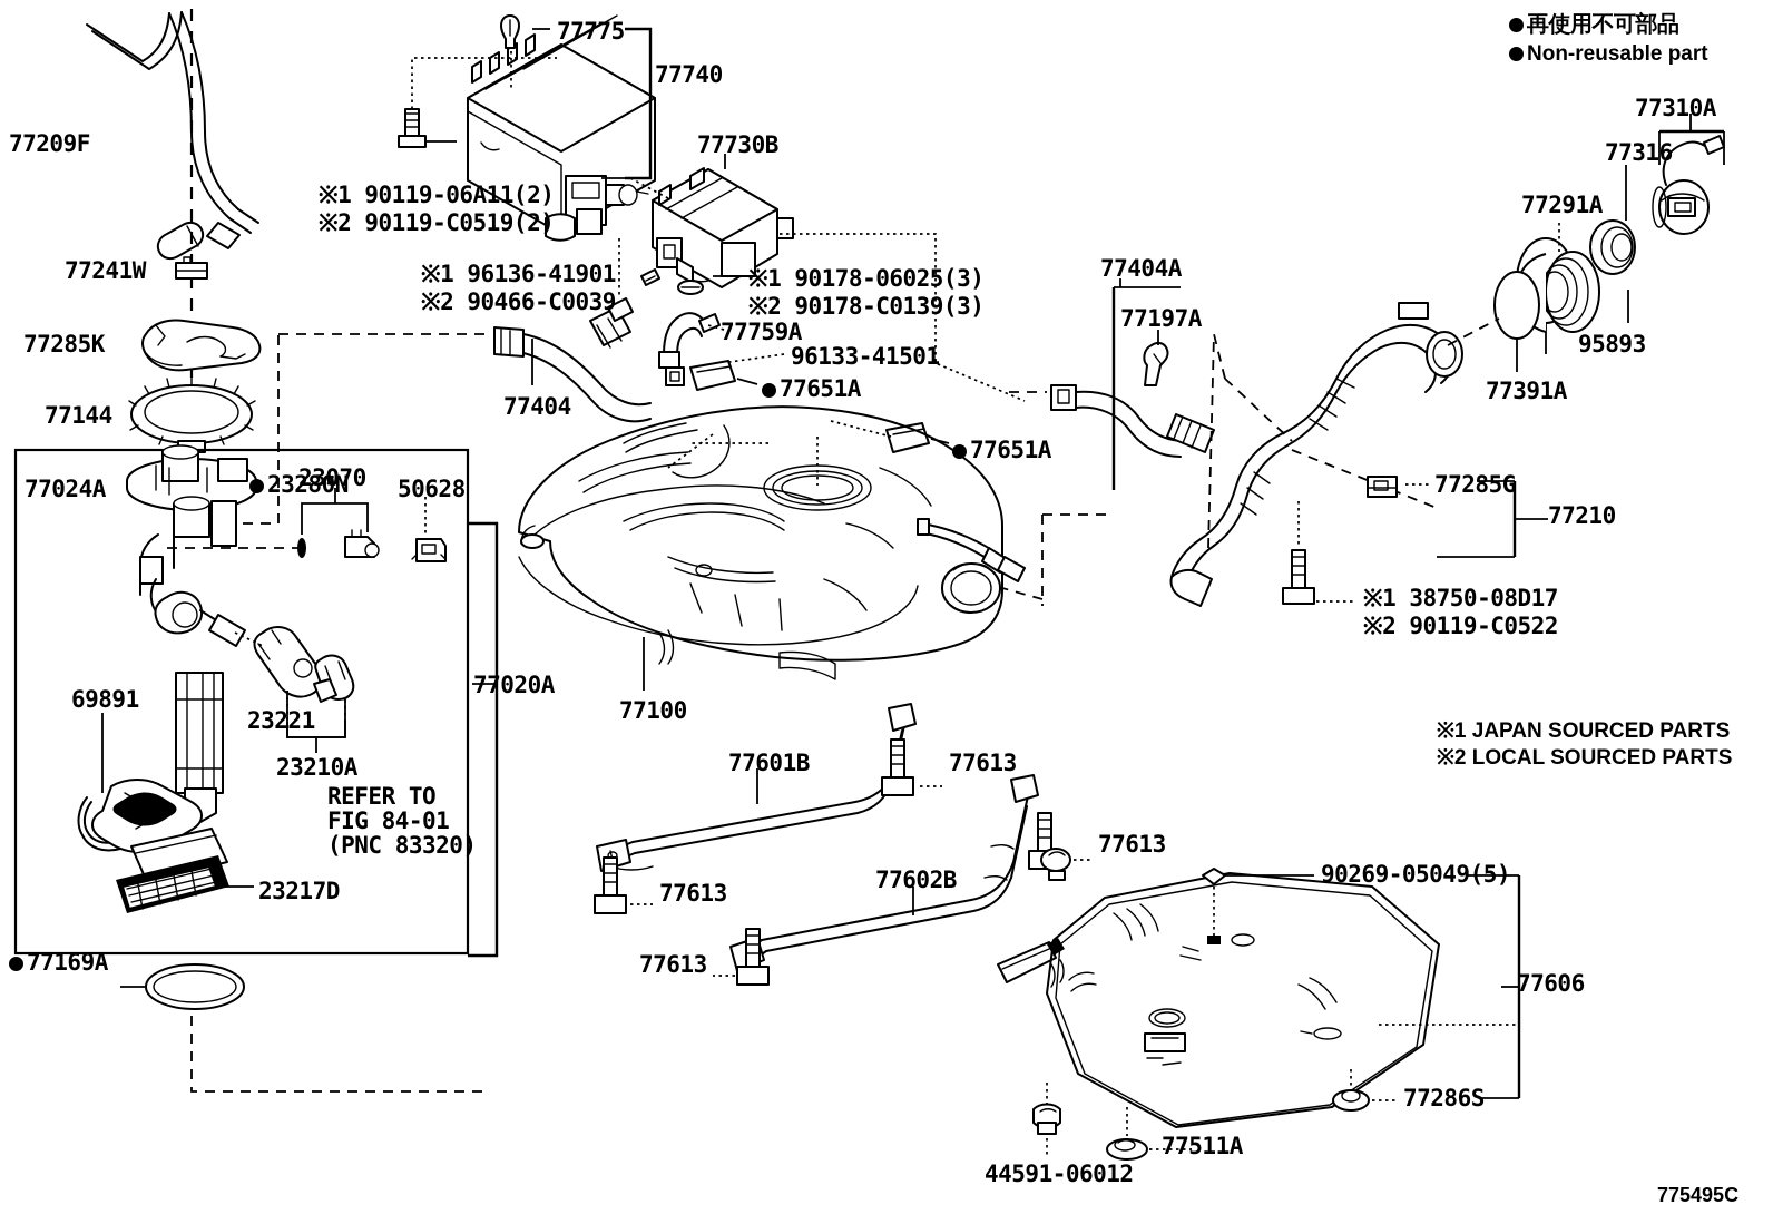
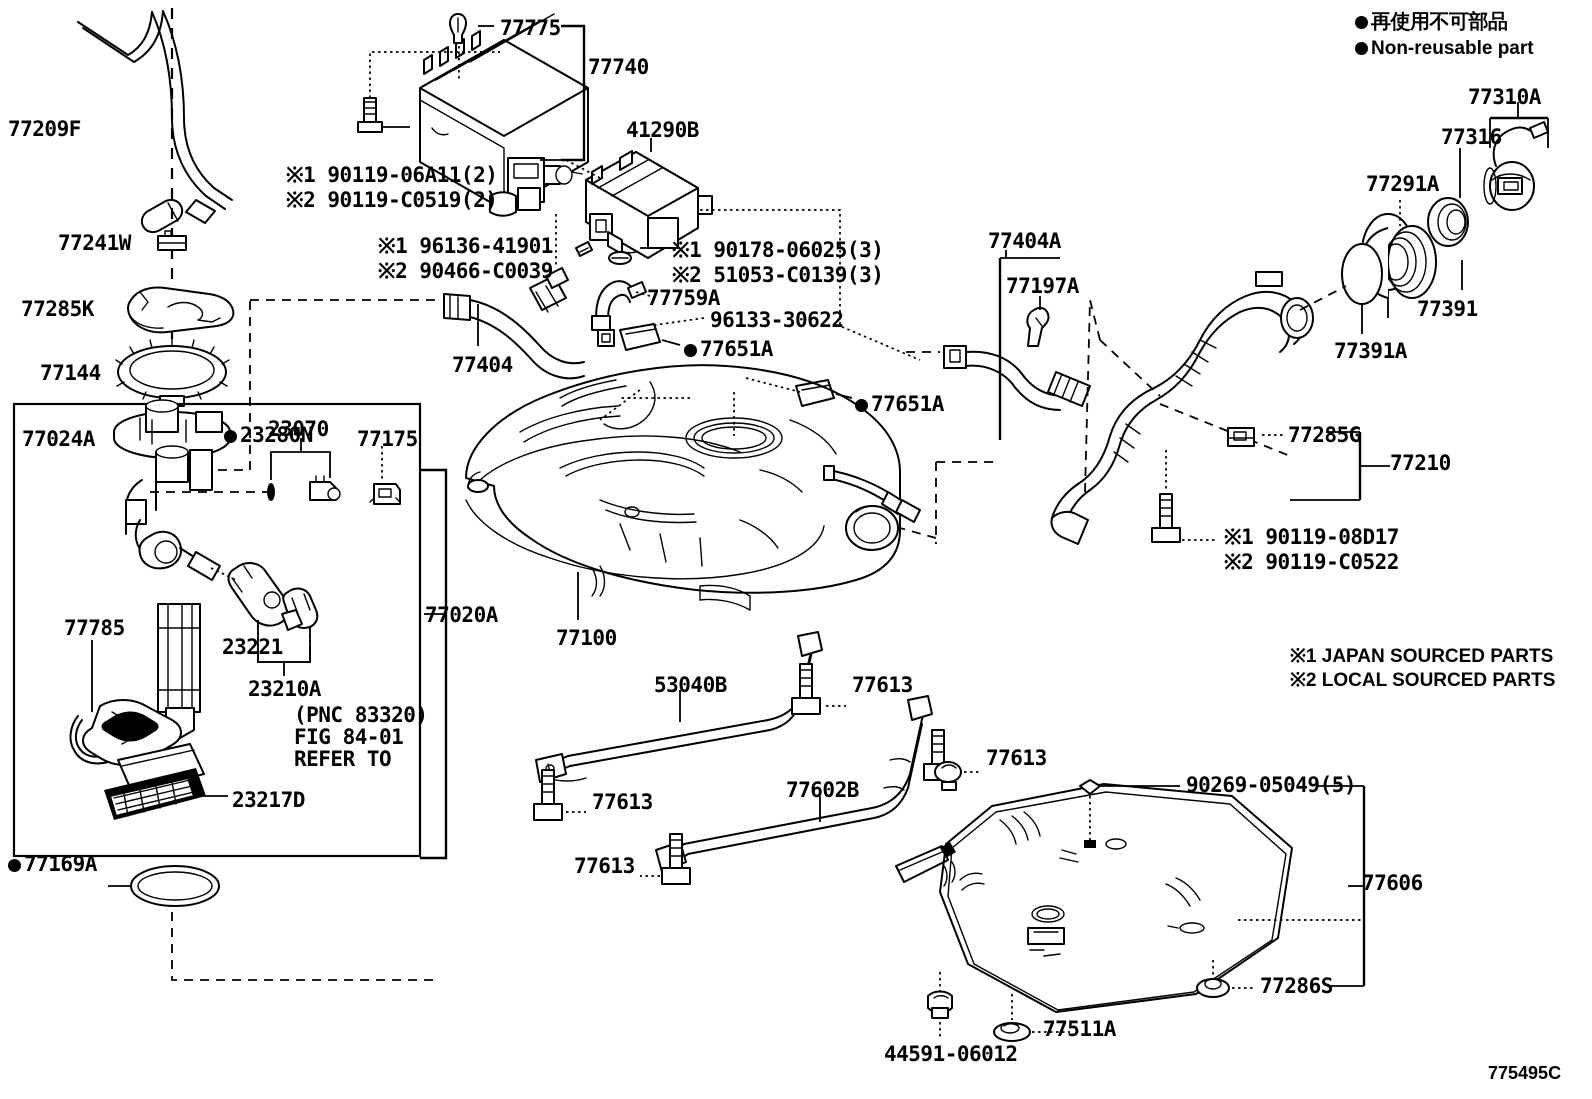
  再使用不可部品
  Non-reusable part
  ※1 JAPAN SOURCED PARTS
  ※2 LOCAL SOURCED PARTS
- REFER TO
+ (PNC 83320)
  FIG 84-01
- (PNC 83320)
+ REFER TO
  775495C
  77209F
  77241W
  77285K
  77144
  77024A
  23070
  23280N
- 50628
+ 77175
- 69891
+ 77785
  23221
  23210A
  23217D
  77169A
  77020A
  77775
  77740
- 77730B
+ 41290B
  77759A
- 96133-41501
+ 96133-30622
  77651A
  77651A
  77404
  77100
  77404A
  77197A
  77310A
  77316
  77291A
- 95893
+ 77391
  77391A
  77285G
  77210
- 77601B
+ 53040B
  77613
  77613
  77602B
  77613
  77613
  90269-05049(5)
  77606
  77286S
  77511A
  44591-06012
  ※1 90119-06A11(2)
  ※2 90119-C0519(2)
  ※1 96136-41901
  ※2 90466-C0039
  ※1 90178-06025(3)
- ※2 90178-C0139(3)
+ ※2 51053-C0139(3)
- ※1 38750-08D17
+ ※1 90119-08D17
  ※2 90119-C0522
